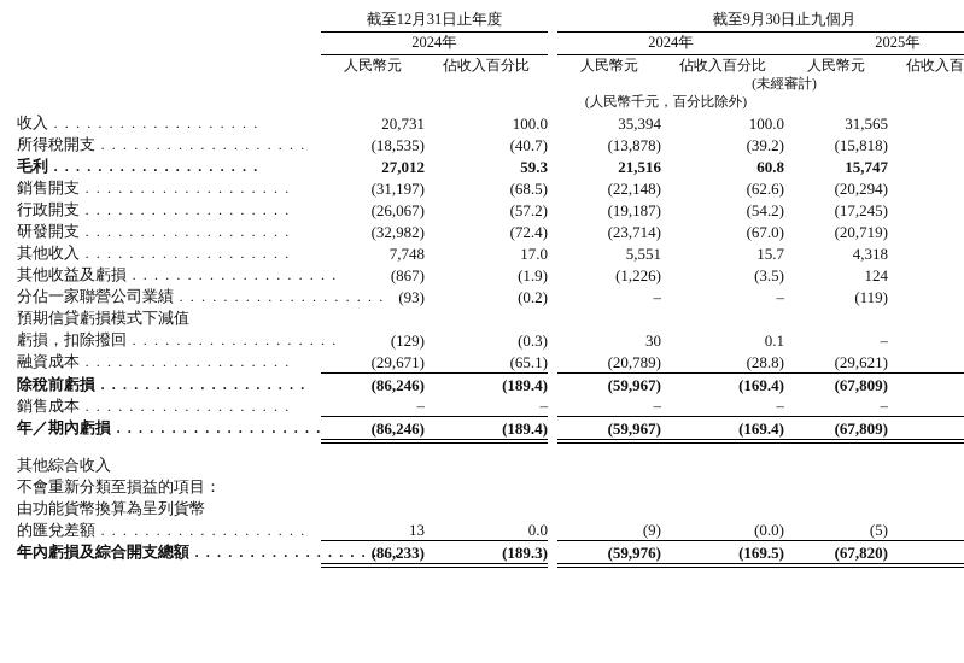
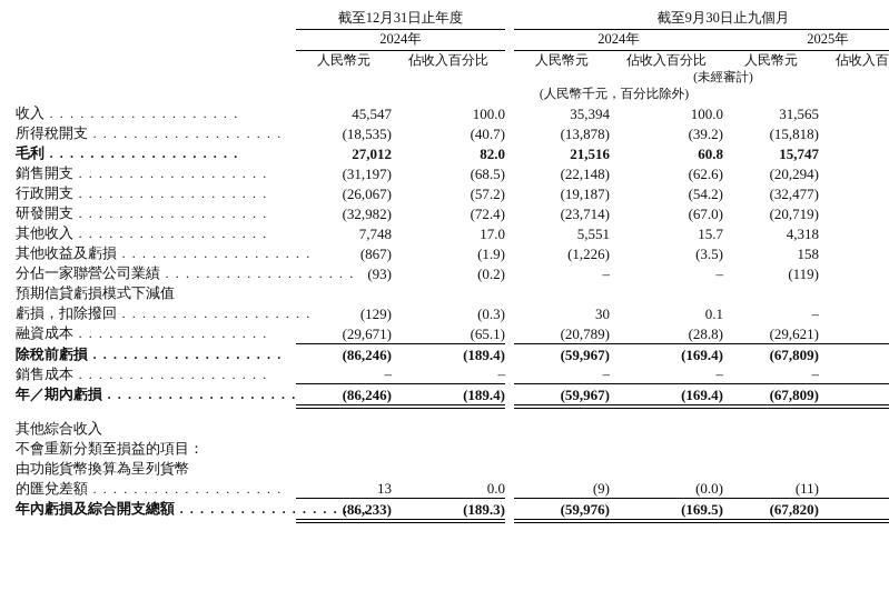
  	截至12月31日止年度		截至9月30日止九個月
  	2024年		2024年	2025年
  	人民幣元	佔收入百分比		人民幣元	佔收入百分比	人民幣元	佔收入百
  				(未經審計)
  	(人民幣千元，百分比除外)
- 收入 . . . . . . . . . . . . . . . . . . .	20,731	100.0		35,394	100.0	31,565
+ 收入 . . . . . . . . . . . . . . . . . . .	45,547	100.0		35,394	100.0	31,565
  所得稅開支 . . . . . . . . . . . . . . . . . . .	(18,535)	(40.7)		(13,878)	(39.2)	(15,818)
- 毛利 . . . . . . . . . . . . . . . . . . .	27,012	59.3		21,516	60.8	15,747
+ 毛利 . . . . . . . . . . . . . . . . . . .	27,012	82.0		21,516	60.8	15,747
  銷售開支 . . . . . . . . . . . . . . . . . . .	(31,197)	(68.5)		(22,148)	(62.6)	(20,294)
- 行政開支 . . . . . . . . . . . . . . . . . . .	(26,067)	(57.2)		(19,187)	(54.2)	(17,245)
+ 行政開支 . . . . . . . . . . . . . . . . . . .	(26,067)	(57.2)		(19,187)	(54.2)	(32,477)
  研發開支 . . . . . . . . . . . . . . . . . . .	(32,982)	(72.4)		(23,714)	(67.0)	(20,719)
  其他收入 . . . . . . . . . . . . . . . . . . .	7,748	17.0		5,551	15.7	4,318
- 其他收益及虧損 . . . . . . . . . . . . . . . . . . .	(867)	(1.9)		(1,226)	(3.5)	124
+ 其他收益及虧損 . . . . . . . . . . . . . . . . . . .	(867)	(1.9)		(1,226)	(3.5)	158
  分佔一家聯營公司業績 . . . . . . . . . . . . . . . . . . .	(93)	(0.2)		–	–	(119)
  預期信貸虧損模式下減值
  虧損，扣除撥回 . . . . . . . . . . . . . . . . . . .	(129)	(0.3)		30	0.1	–
  融資成本 . . . . . . . . . . . . . . . . . . .	(29,671)	(65.1)		(20,789)	(28.8)	(29,621)
  除稅前虧損 . . . . . . . . . . . . . . . . . . .	(86,246)	(189.4)		(59,967)	(169.4)	(67,809)
  銷售成本 . . . . . . . . . . . . . . . . . . .	–	–		–	–	–
  年／期內虧損 . . . . . . . . . . . . . . . . . . .	(86,246)	(189.4)		(59,967)	(169.4)	(67,809)
  其他綜合收入
  不會重新分類至損益的項目：
  由功能貨幣換算為呈列貨幣
- 的匯兌差額 . . . . . . . . . . . . . . . . . . .	13	0.0		(9)	(0.0)	(5)
+ 的匯兌差額 . . . . . . . . . . . . . . . . . . .	13	0.0		(9)	(0.0)	(11)
  年內虧損及綜合開支總額 . . . . . . . . . . . . . . . . . . .	(86,233)	(189.3)		(59,976)	(169.5)	(67,820)
